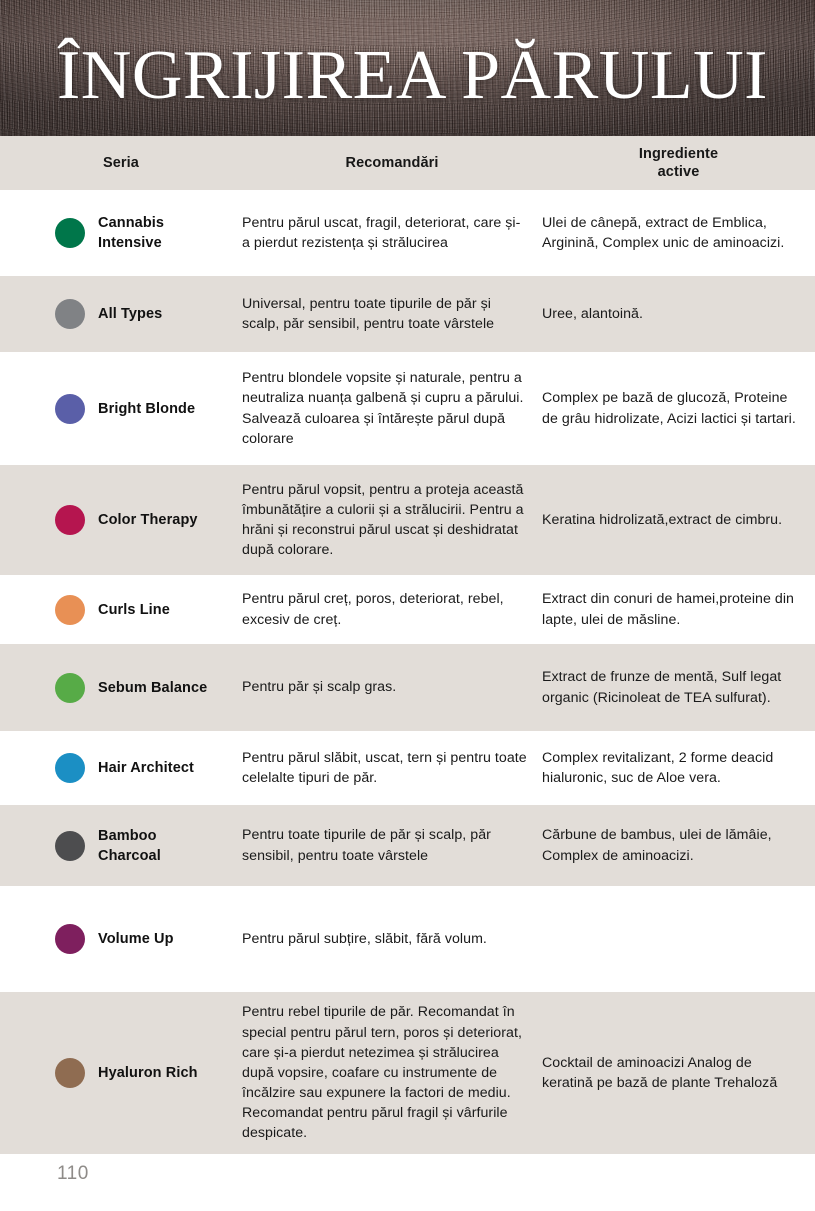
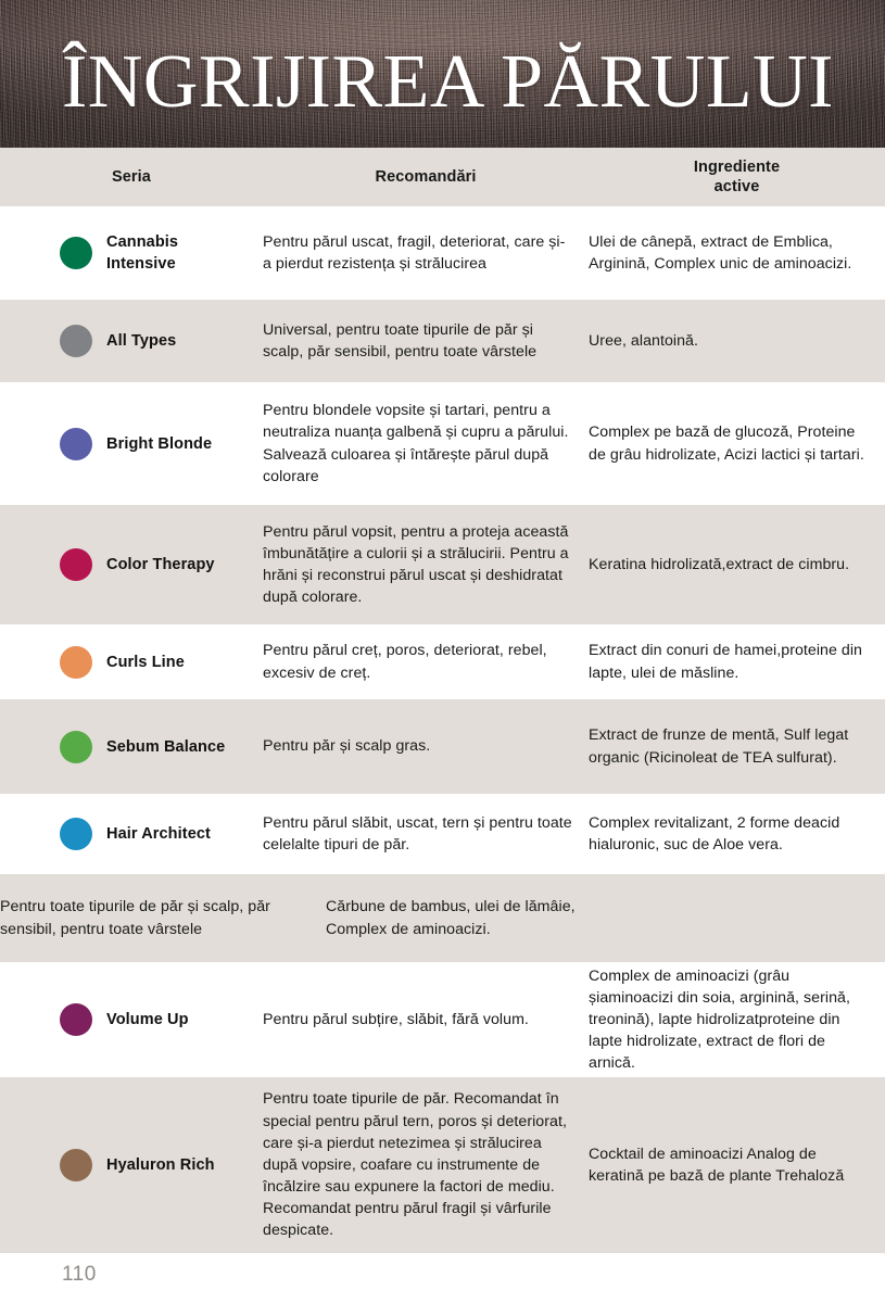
  ÎNGRIJIREA PĂRULUI
  Seria
  Recomandări
  Ingrediente
  active
  Cannabis Intensive
  Pentru părul uscat, fragil, deteriorat, care și-a pierdut rezistența și strălucirea
  Ulei de cânepă, extract de Emblica, Arginină, Complex unic de aminoacizi.
  All Types
  Universal, pentru toate tipurile de păr și scalp, păr sensibil, pentru toate vârstele
  Uree, alantoină.
  Bright Blonde
- Pentru blondele vopsite și naturale, pentru a neutraliza nuanța galbenă și cupru a părului. Salvează culoarea și întărește părul după colorare
+ Pentru blondele vopsite și tartari, pentru a neutraliza nuanța galbenă și cupru a părului. Salvează culoarea și întărește părul după colorare
  Complex pe bază de glucoză, Proteine de grâu hidrolizate, Acizi lactici și tartari.
  Color Therapy
  Pentru părul vopsit, pentru a proteja această îmbunătățire a culorii și a strălucirii. Pentru a hrăni și reconstrui părul uscat și deshidratat după colorare.
  Keratina hidrolizată,extract de cimbru.
  Curls Line
  Pentru părul creț, poros, deteriorat, rebel, excesiv de creț.
  Extract din conuri de hamei,proteine din lapte, ulei de măsline.
  Sebum Balance
  Pentru păr și scalp gras.
  Extract de frunze de mentă, Sulf legat organic (Ricinoleat de TEA sulfurat).
  Hair Architect
  Pentru părul slăbit, uscat, tern și pentru toate celelalte tipuri de păr.
  Complex revitalizant, 2 forme deacid hialuronic, suc de Aloe vera.
- Bamboo Charcoal
  Pentru toate tipurile de păr și scalp, păr sensibil, pentru toate vârstele
  Cărbune de bambus, ulei de lămâie, Complex de aminoacizi.
  Volume Up
  Pentru părul subțire, slăbit, fără volum.
+ Complex de aminoacizi (grâu șiaminoacizi din soia, arginină, serină, treonină), lapte hidrolizatproteine din lapte hidrolizate, extract de flori de arnică.
  Hyaluron Rich
- Pentru rebel tipurile de păr. Recomandat în special pentru părul tern, poros și deteriorat, care și-a pierdut netezimea și strălucirea după vopsire, coafare cu instrumente de încălzire sau expunere la factori de mediu. Recomandat pentru părul fragil și vârfurile despicate.
+ Pentru toate tipurile de păr. Recomandat în special pentru părul tern, poros și deteriorat, care și-a pierdut netezimea și strălucirea după vopsire, coafare cu instrumente de încălzire sau expunere la factori de mediu. Recomandat pentru părul fragil și vârfurile despicate.
  Cocktail de aminoacizi Analog de keratină pe bază de plante Trehaloză
  110
